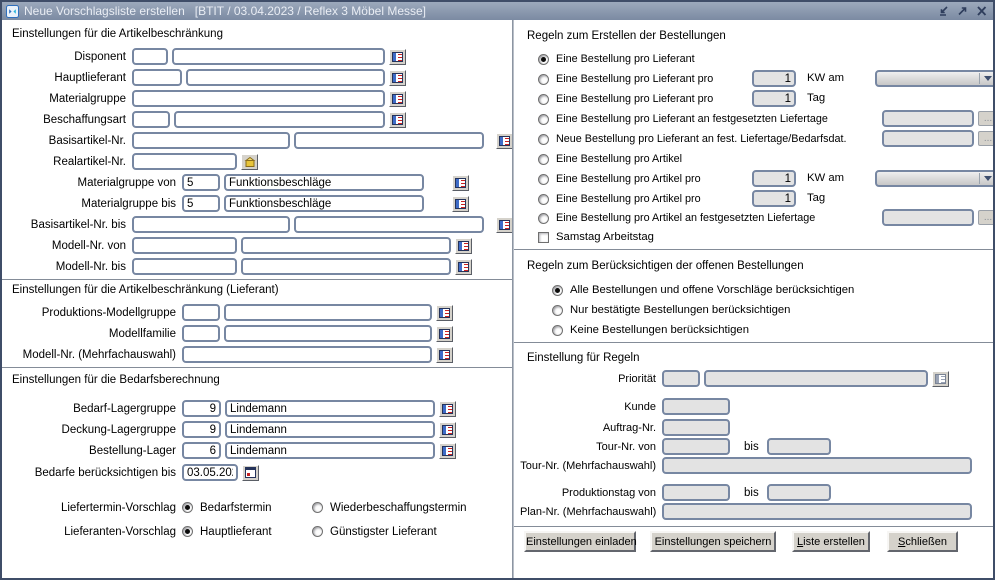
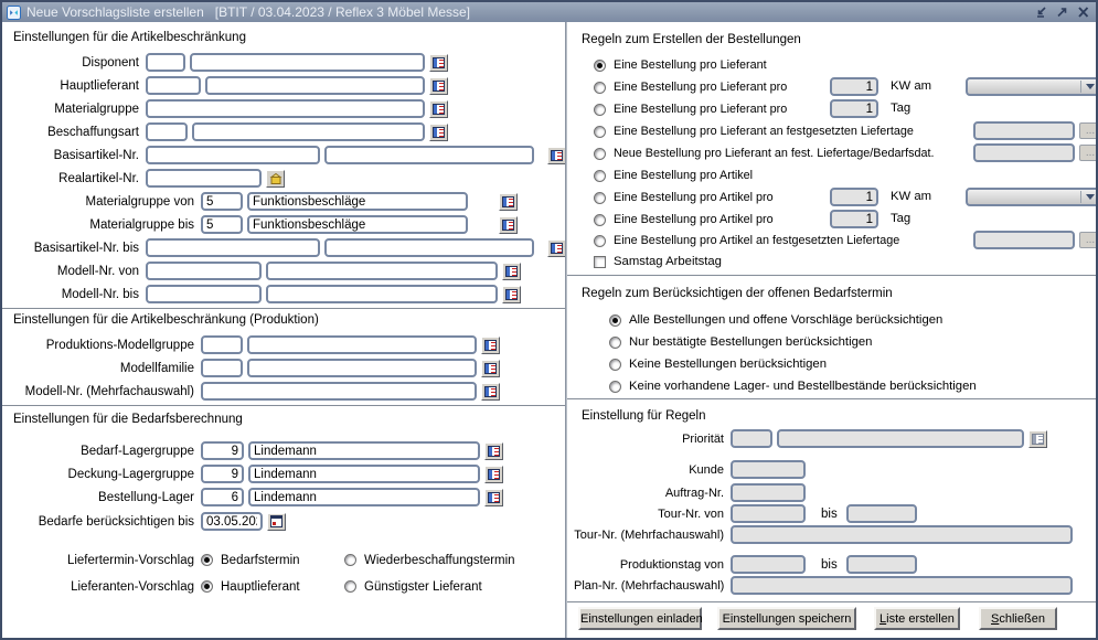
  Neue Vorschlagsliste erstellen
  [BTIT / 03.04.2023 / Reflex 3 Möbel Messe]
  Einstellungen für die Artikelbeschränkung
  Disponent
  Hauptlieferant
  Materialgruppe
  Beschaffungsart
  Basisartikel-Nr.
  Realartikel-Nr.
  Materialgruppe von
  5
  Funktionsbeschläge
  Materialgruppe bis
  5
  Funktionsbeschläge
  Basisartikel-Nr. bis
  Modell-Nr. von
  Modell-Nr. bis
- Einstellungen für die Artikelbeschränkung (Lieferant)
+ Einstellungen für die Artikelbeschränkung (Produktion)
  Produktions-Modellgruppe
  Modellfamilie
  Modell-Nr. (Mehrfachauswahl)
  Einstellungen für die Bedarfsberechnung
  Bedarf-Lagergruppe
  9
  Lindemann
  Deckung-Lagergruppe
  9
  Lindemann
  Bestellung-Lager
  6
  Lindemann
  Bedarfe berücksichtigen bis
  03.05.20
  Liefertermin-Vorschlag
  Bedarfstermin
  Wiederbeschaffungstermin
  Lieferanten-Vorschlag
  Hauptlieferant
  Günstigster Lieferant
  Regeln zum Erstellen der Bestellungen
  Eine Bestellung pro Lieferant
  Eine Bestellung pro Lieferant pro
  1
  KW am
  Eine Bestellung pro Lieferant pro
  1
  Tag
  Eine Bestellung pro Lieferant an festgesetzten Liefertage
  ...
  Neue Bestellung pro Lieferant an fest. Liefertage/Bedarfsdat.
  ...
  Eine Bestellung pro Artikel
  Eine Bestellung pro Artikel pro
  1
  KW am
  Eine Bestellung pro Artikel pro
  1
  Tag
  Eine Bestellung pro Artikel an festgesetzten Liefertage
  ...
  Samstag Arbeitstag
- Regeln zum Berücksichtigen der offenen Bestellungen
+ Regeln zum Berücksichtigen der offenen Bedarfstermin
  Alle Bestellungen und offene Vorschläge berücksichtigen
  Nur bestätigte Bestellungen berücksichtigen
  Keine Bestellungen berücksichtigen
+ Keine vorhandene Lager- und Bestellbestände berücksichtigen
  Einstellung für Regeln
  Priorität
  Kunde
  Auftrag-Nr.
  Tour-Nr. von
  bis
  Tour-Nr. (Mehrfachauswahl)
  Produktionstag von
  bis
  Plan-Nr. (Mehrfachauswahl)
  Einstellungen einladen
  Einstellungen speichern
  Liste erstellen
  Schließen
